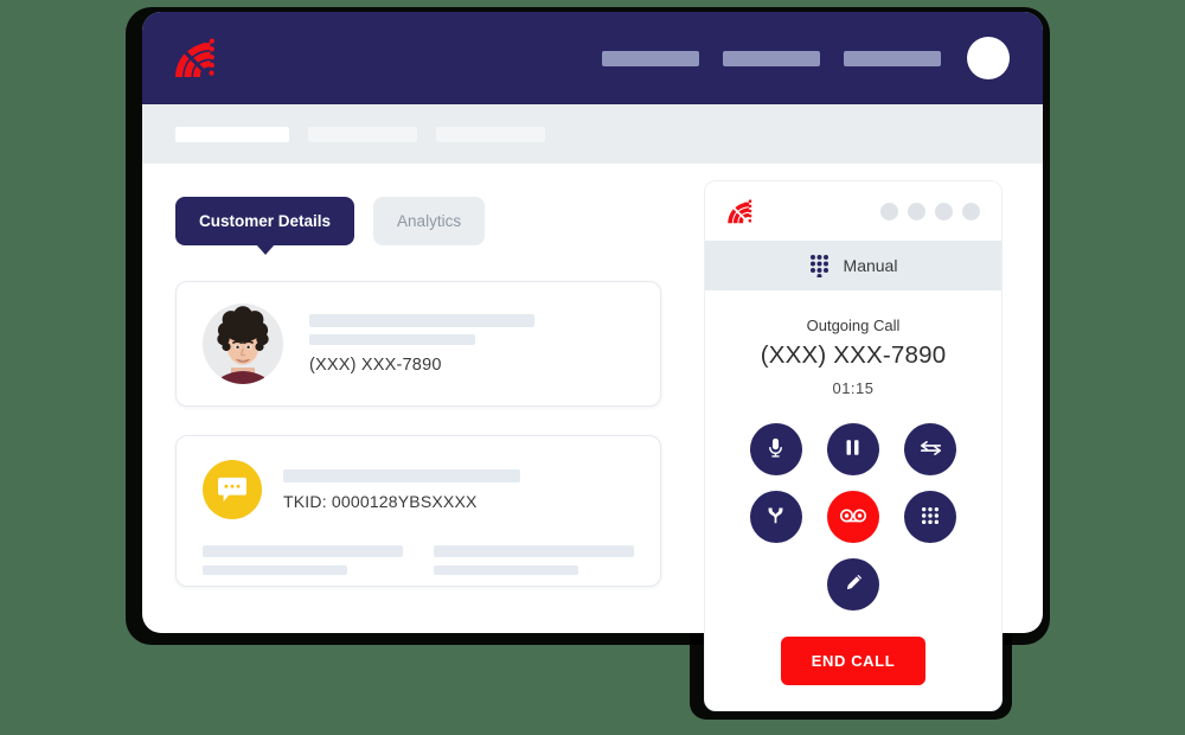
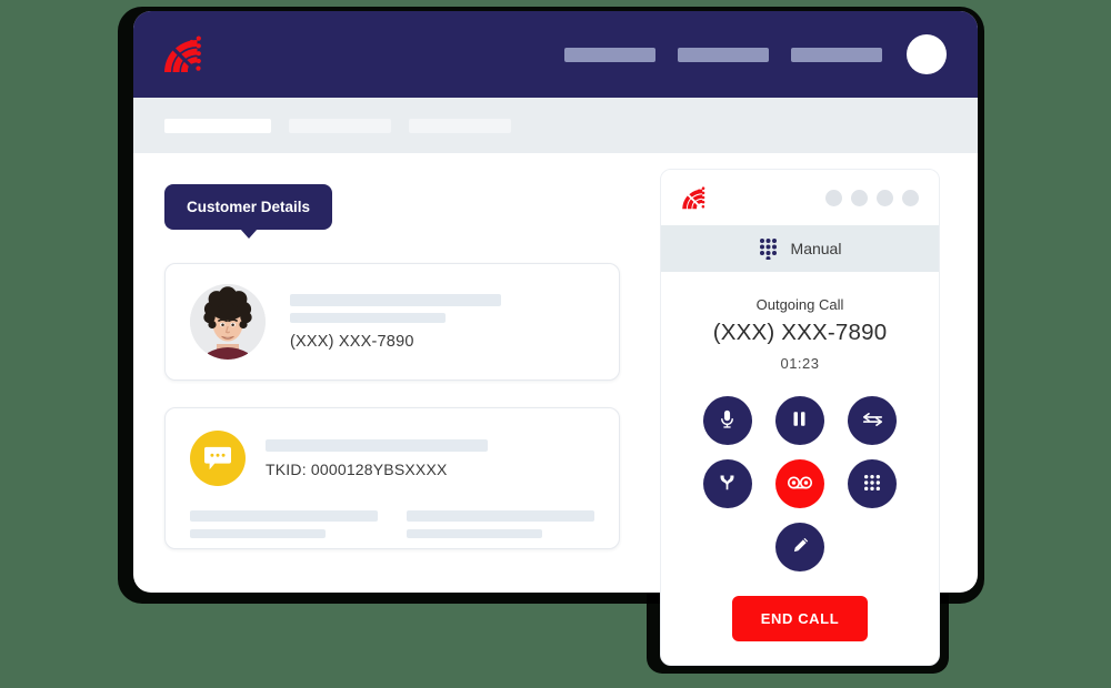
  Customer Details
- Analytics
  (XXX) XXX-7890
  TKID: 0000128YBSXXXX
  Manual
  Outgoing Call
  (XXX) XXX-7890
- 01:15
+ 01:23
  END CALL
